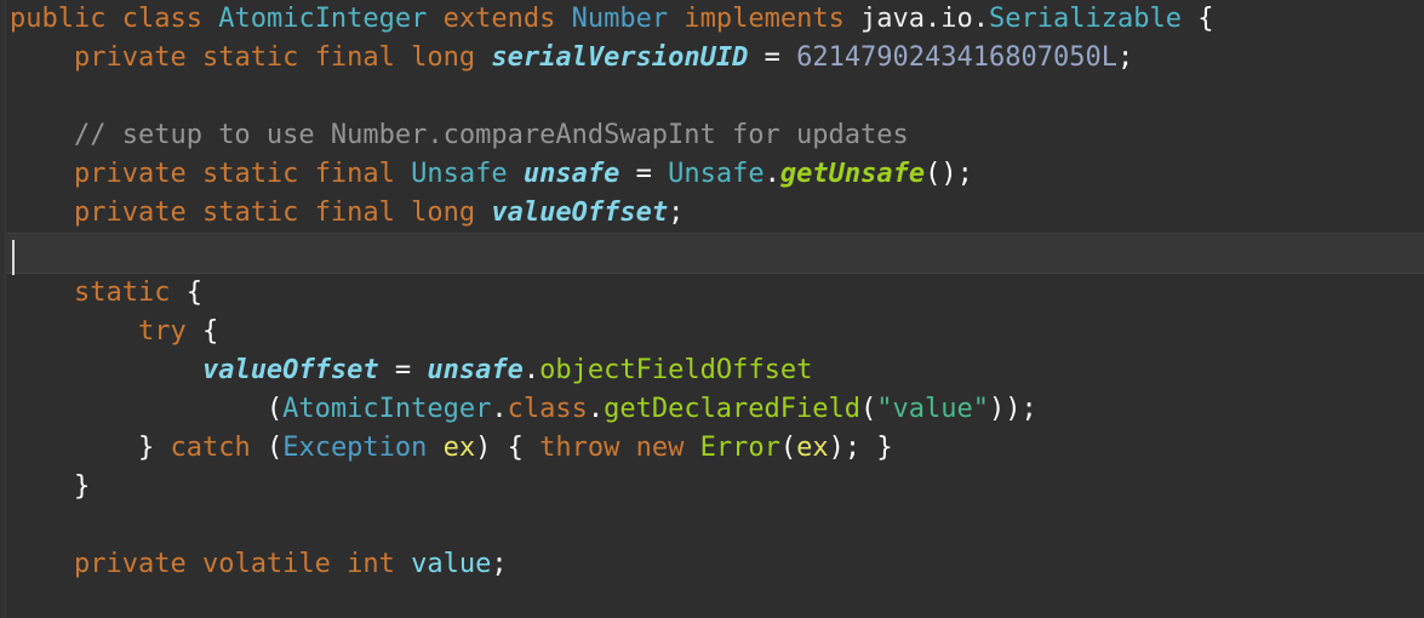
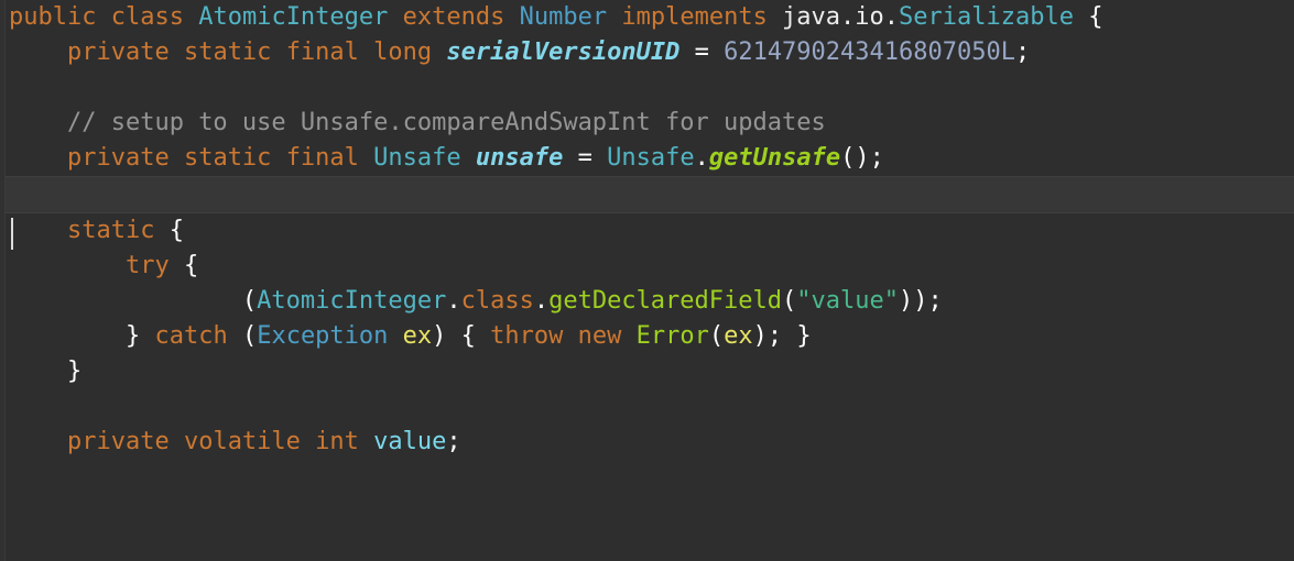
  public class AtomicInteger extends Number implements java.io.Serializable {
  private static final long serialVersionUID = 6214790243416807050L;
- // setup to use Number.compareAndSwapInt for updates
+ // setup to use Unsafe.compareAndSwapInt for updates
  private static final Unsafe unsafe = Unsafe.getUnsafe();
- private static final long valueOffset;
  static {
  try {
- valueOffset = unsafe.objectFieldOffset
  (AtomicInteger.class.getDeclaredField("value"));
  } catch (Exception ex) { throw new Error(ex); }
  }
  private volatile int value;
